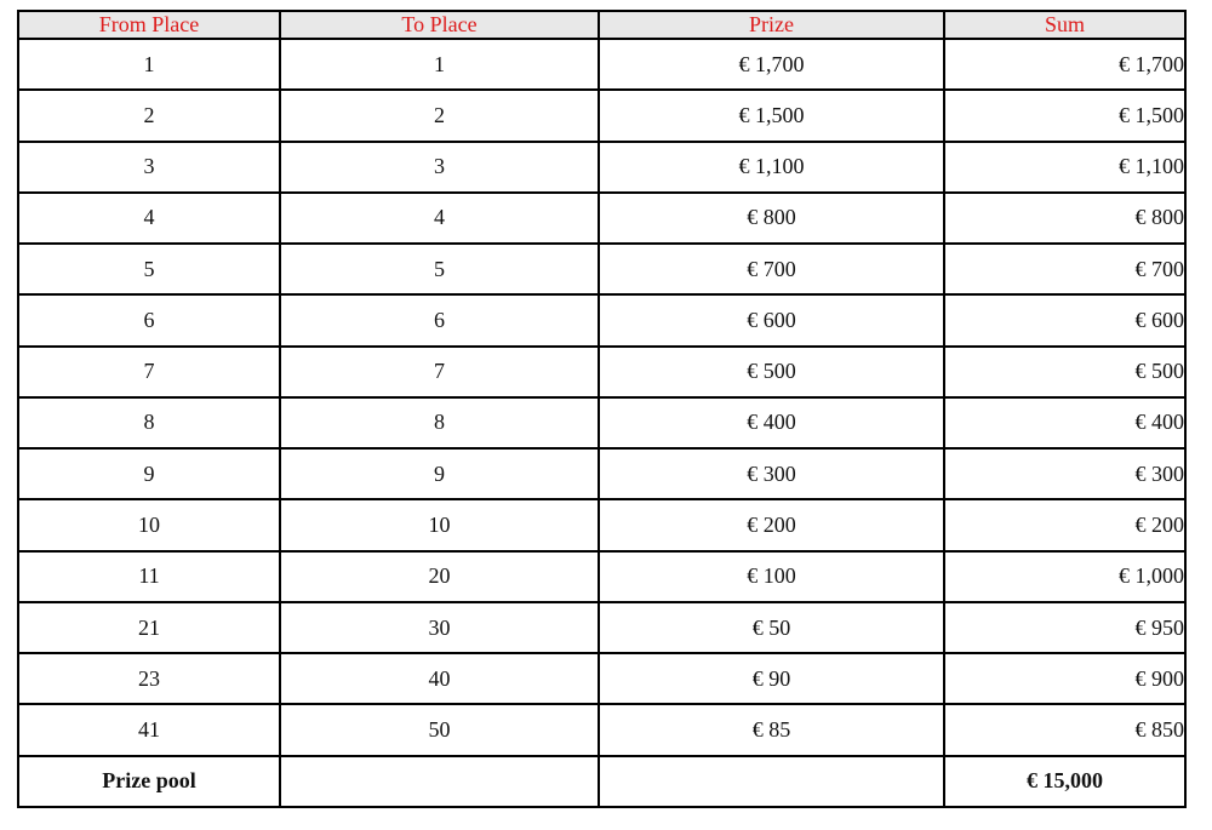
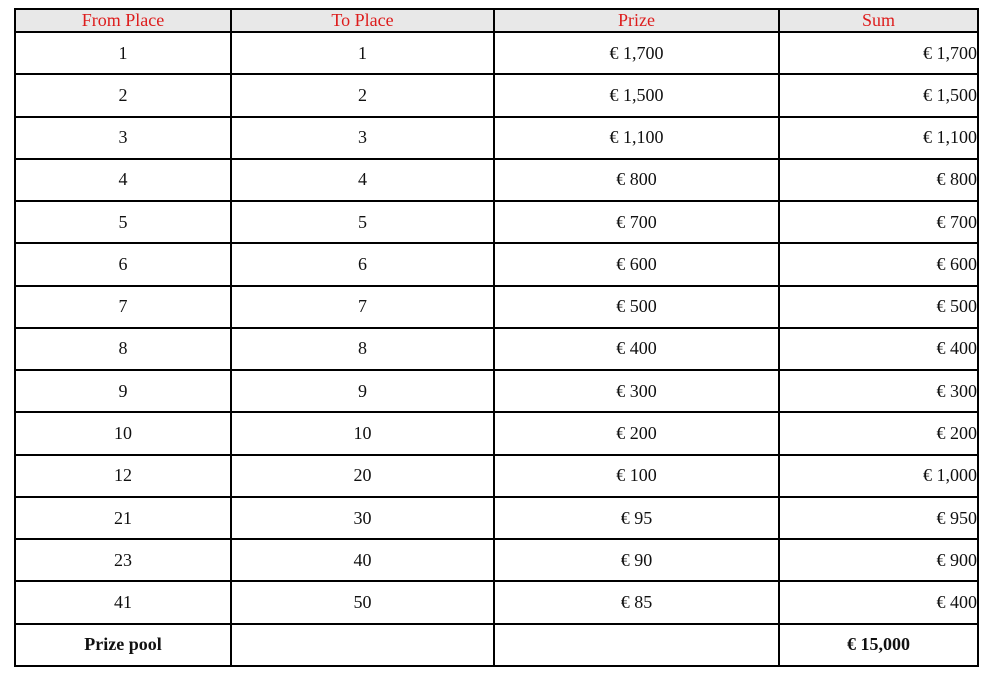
  From Place	To Place	Prize	Sum
  1	1	€ 1,700	€ 1,700
  2	2	€ 1,500	€ 1,500
  3	3	€ 1,100	€ 1,100
  4	4	€ 800	€ 800
  5	5	€ 700	€ 700
  6	6	€ 600	€ 600
  7	7	€ 500	€ 500
  8	8	€ 400	€ 400
  9	9	€ 300	€ 300
  10	10	€ 200	€ 200
- 11	20	€ 100	€ 1,000
+ 12	20	€ 100	€ 1,000
- 21	30	€ 50	€ 950
+ 21	30	€ 95	€ 950
  23	40	€ 90	€ 900
- 41	50	€ 85	€ 850
+ 41	50	€ 85	€ 400
  Prize pool			€ 15,000
